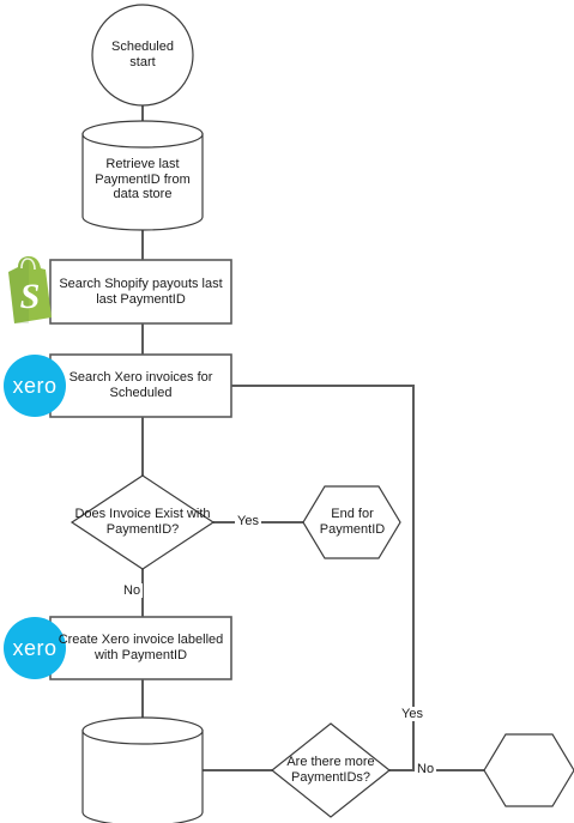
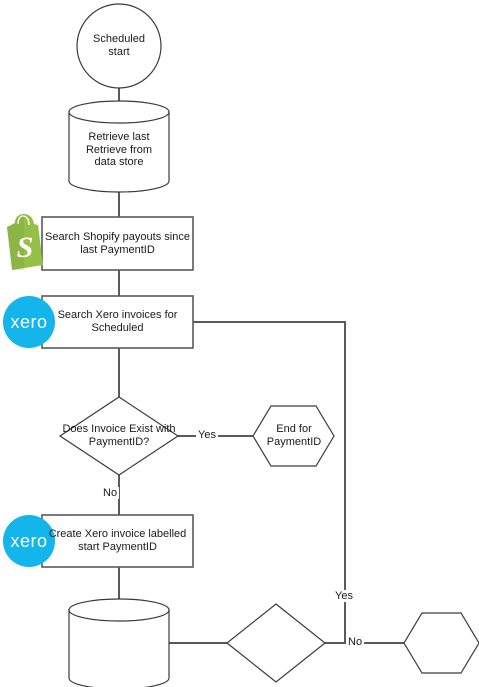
  S
  xero
  xero
  Scheduled start
- Retrieve last PaymentID from data store
+ Retrieve last Retrieve from data store
- Search Shopify payouts last last PaymentID
+ Search Shopify payouts since last PaymentID
  Search Xero invoices for Scheduled
  Does Invoice Exist with PaymentID?
  End for PaymentID
- Create Xero invoice labelled with PaymentID
+ Create Xero invoice labelled start PaymentID
- Are there more PaymentIDs?
  Yes
  No
  Yes
  No
